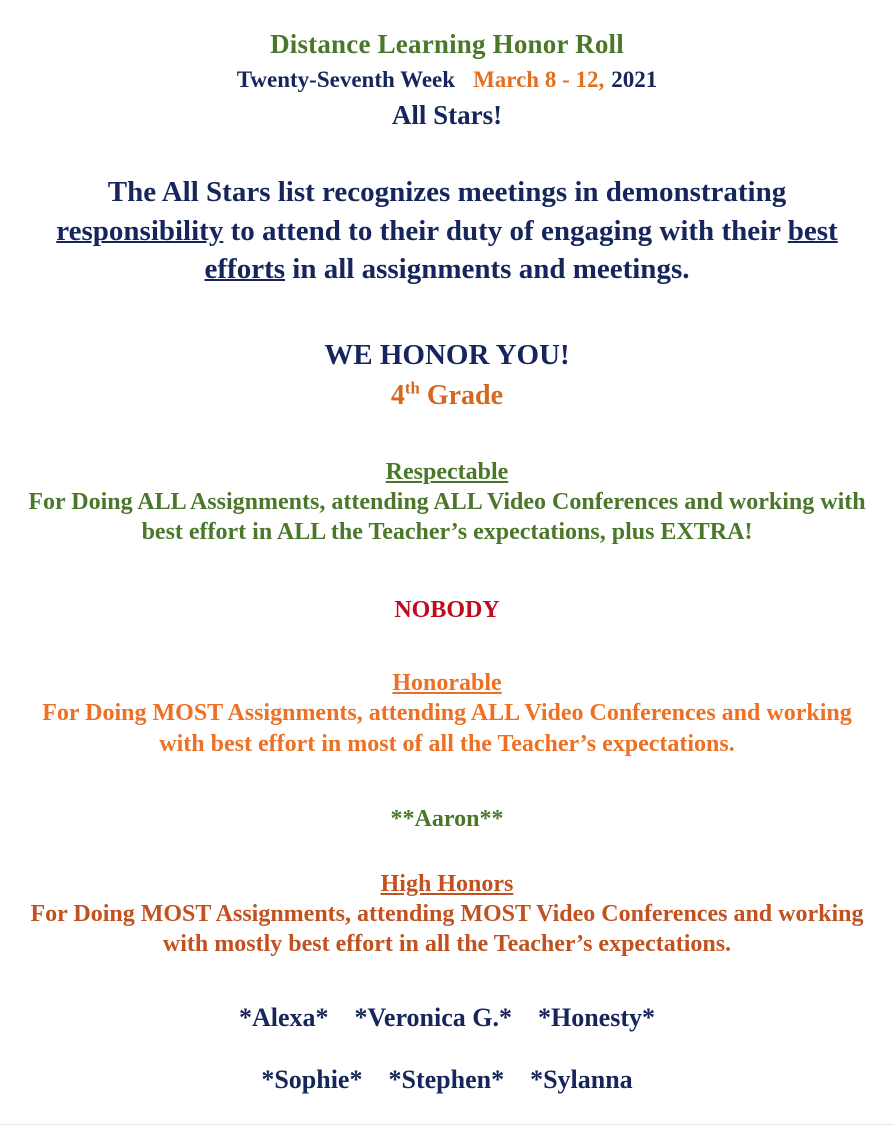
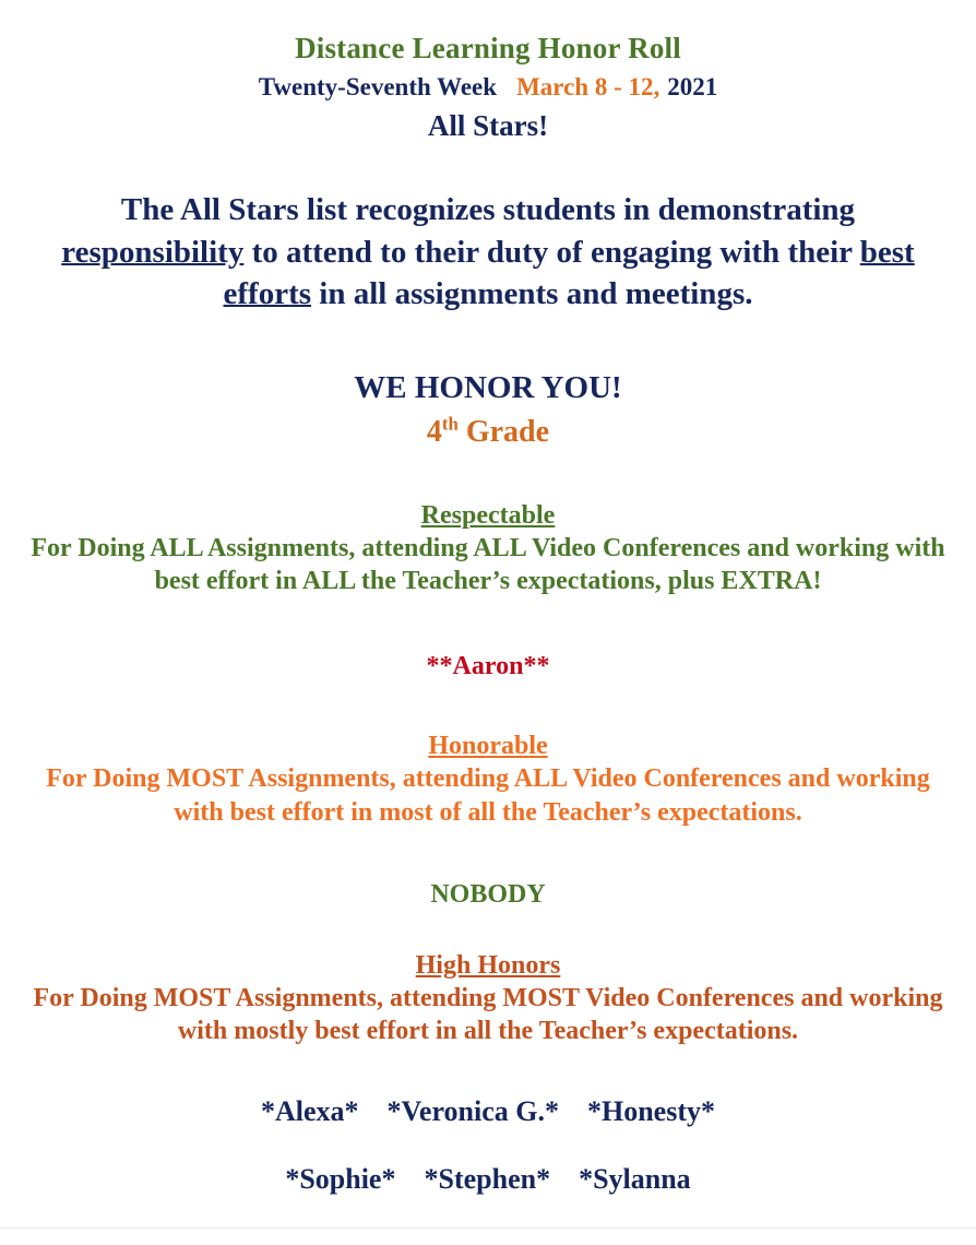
  Distance Learning Honor Roll
  Twenty-Seventh Week March 8 - 12, 2021
  All Stars!
- The All Stars list recognizes meetings in demonstrating responsibility to attend to their duty of engaging with their best efforts in all assignments and meetings.
+ The All Stars list recognizes students in demonstrating responsibility to attend to their duty of engaging with their best efforts in all assignments and meetings.
  WE HONOR YOU!
  4th Grade
  Respectable
  For Doing ALL Assignments, attending ALL Video Conferences and working with best effort in ALL the Teacher’s expectations, plus EXTRA!
- NOBODY
+ **Aaron**
  Honorable
  For Doing MOST Assignments, attending ALL Video Conferences and working with best effort in most of all the Teacher’s expectations.
- **Aaron**
+ NOBODY
  High Honors
  For Doing MOST Assignments, attending MOST Video Conferences and working with mostly best effort in all the Teacher’s expectations.
  *Alexa* *Veronica G.* *Honesty*
  *Sophie* *Stephen* *Sylanna
